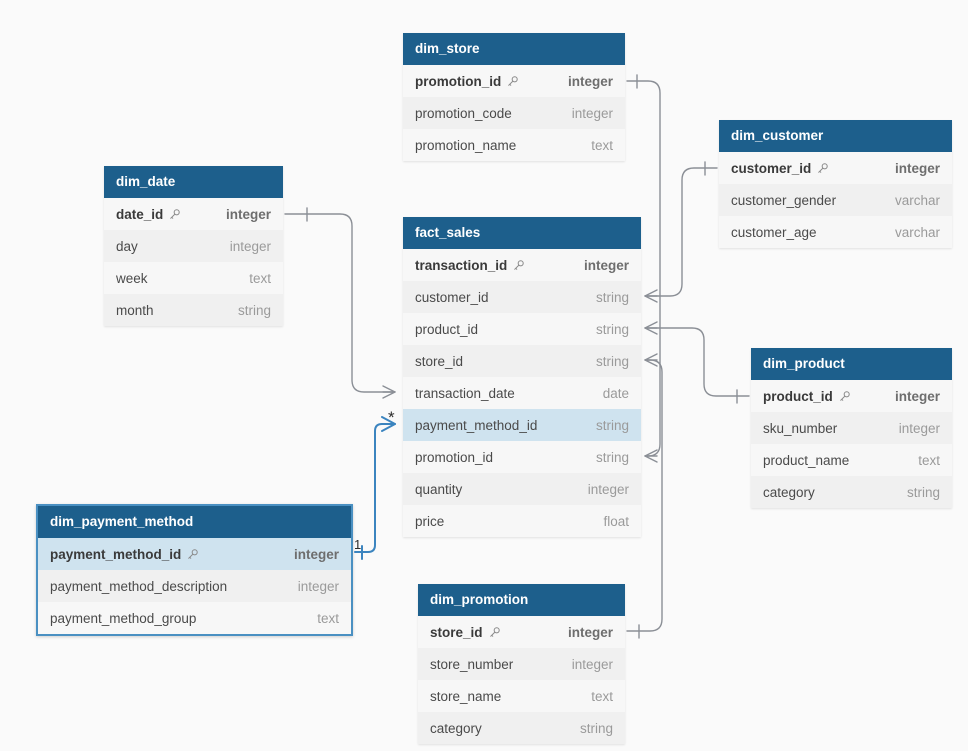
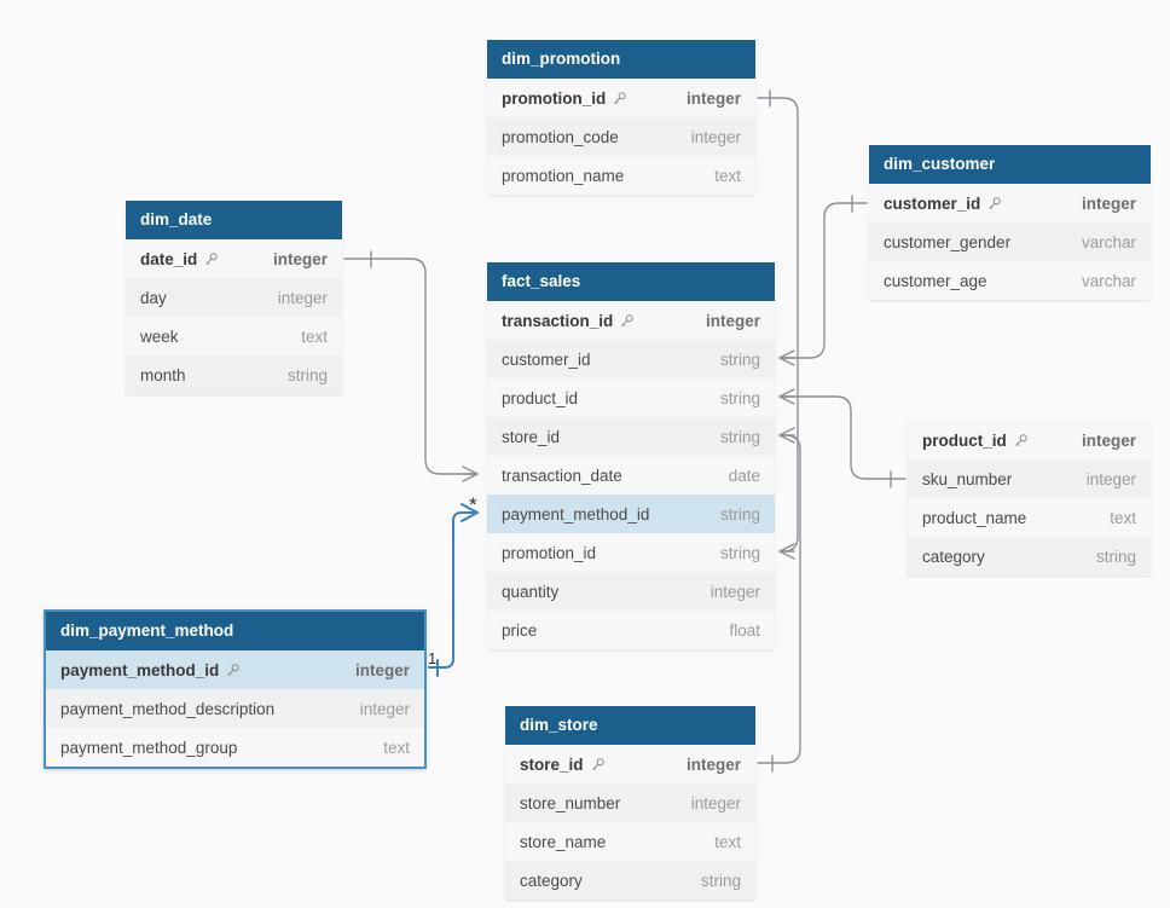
- dim_store
+ dim_promotion
  promotion_id
  integer
  promotion_code
  integer
  promotion_name
  text
  dim_customer
  customer_id
  integer
  customer_gender
  varchar
  customer_age
  varchar
  dim_date
  date_id
  integer
  day
  integer
  week
  text
  month
  string
  fact_sales
  transaction_id
  integer
  customer_id
  string
  product_id
  string
  store_id
  string
  transaction_date
  date
  payment_method_id
  string
  promotion_id
  string
  quantity
  integer
  price
  float
- dim_product
  product_id
  integer
  sku_number
  integer
  product_name
  text
  category
  string
  dim_payment_method
  payment_method_id
  integer
  payment_method_description
  integer
  payment_method_group
  text
- dim_promotion
+ dim_store
  store_id
  integer
  store_number
  integer
  store_name
  text
  category
  string
  *
  1
